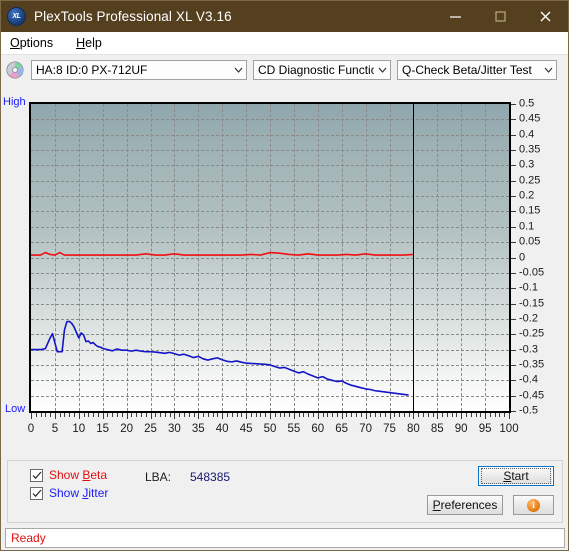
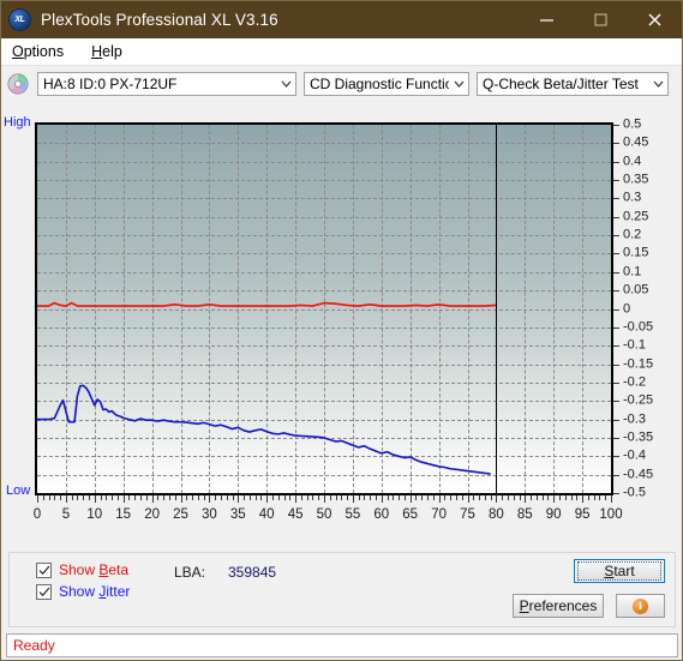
  PlexTools Professional XL V3.16
  Options
  Help
  HA:8 ID:0 PX-712UF
  CD Diagnostic Functi
  Q-Check Beta/Jitter Test
  High
  Low
  0.5
  0.45
  0.4
  0.35
  0.3
  0.25
  0.2
  0.15
  0.1
  0.05
  0
  -0.05
  -0.1
  -0.15
  -0.2
  -0.25
  -0.3
  -0.35
  -0.4
  -0.45
  -0.5
  0
  5
  10
  15
  20
  25
  30
  35
  40
  45
  50
  55
  60
  65
  70
  75
  80
  85
  90
  95
  100
  Show Beta
  Show Jitter
  LBA:
- 548385
+ 359845
  Start
  Preferences
  i
  Ready
